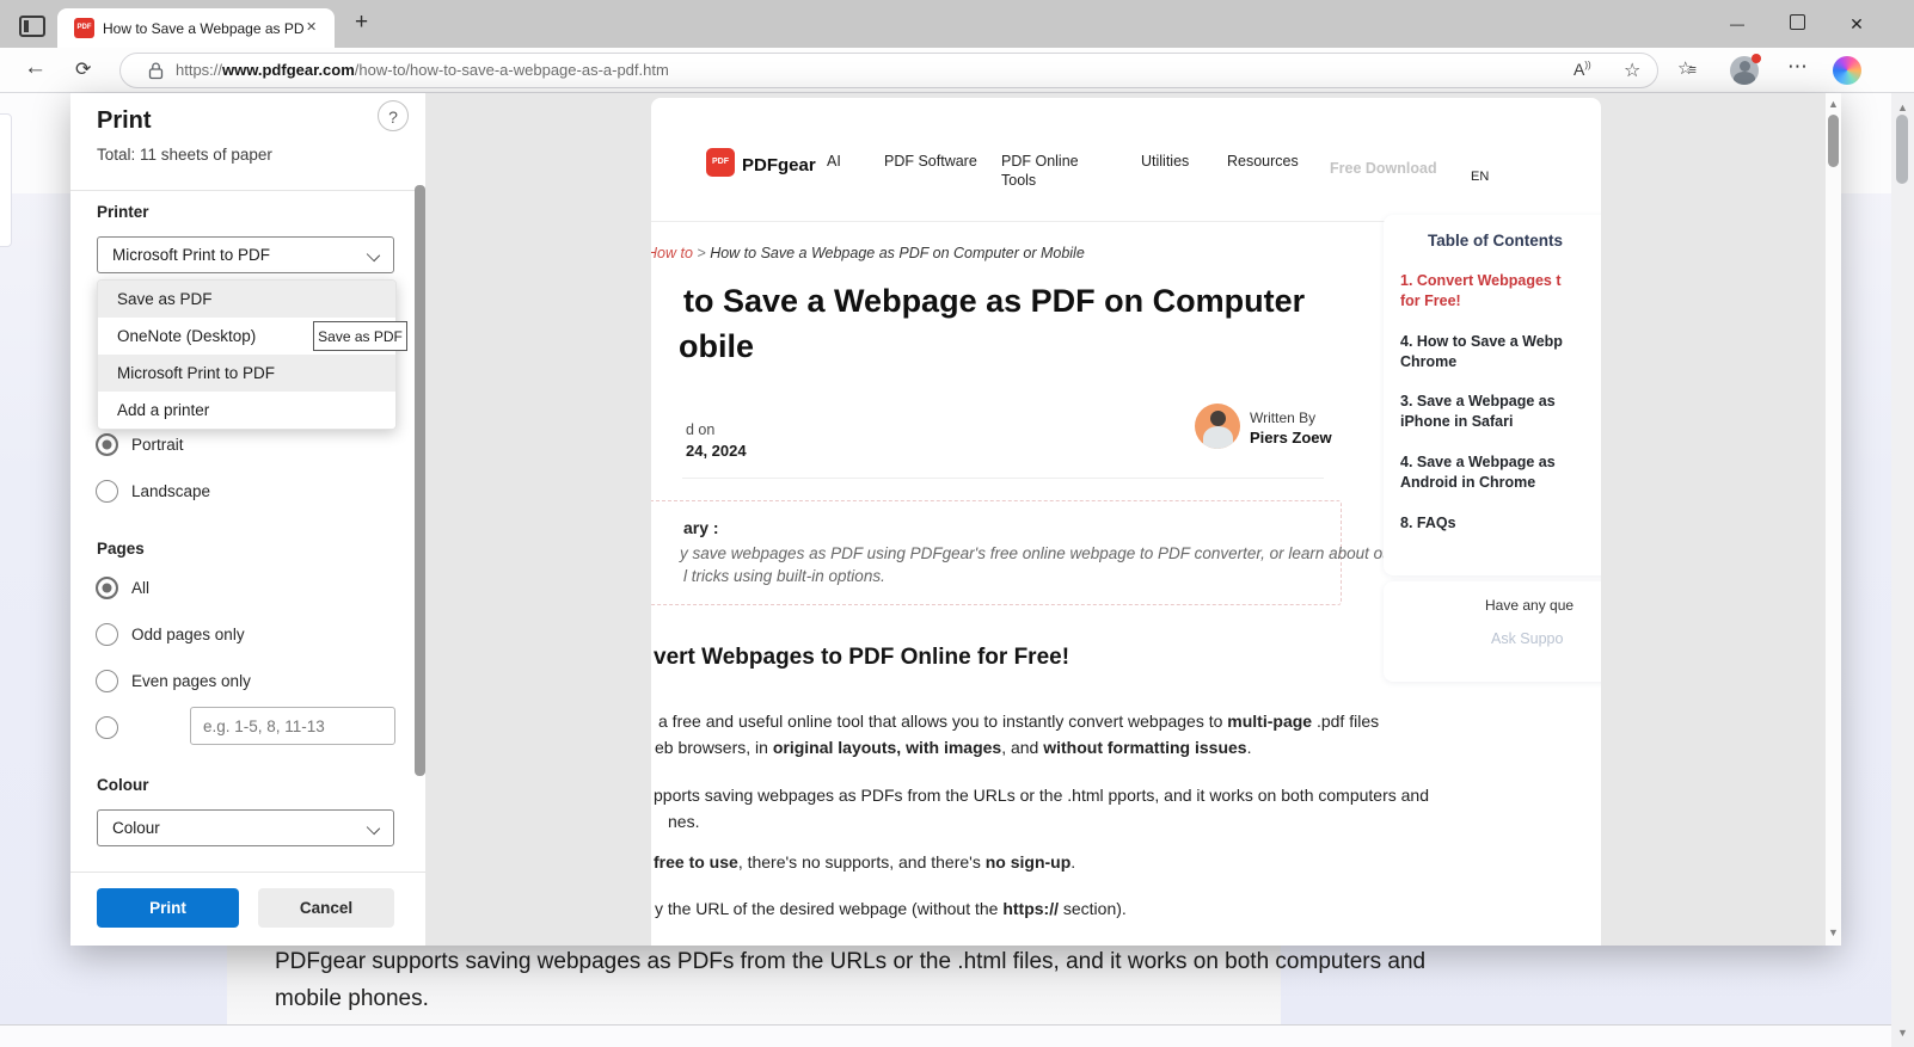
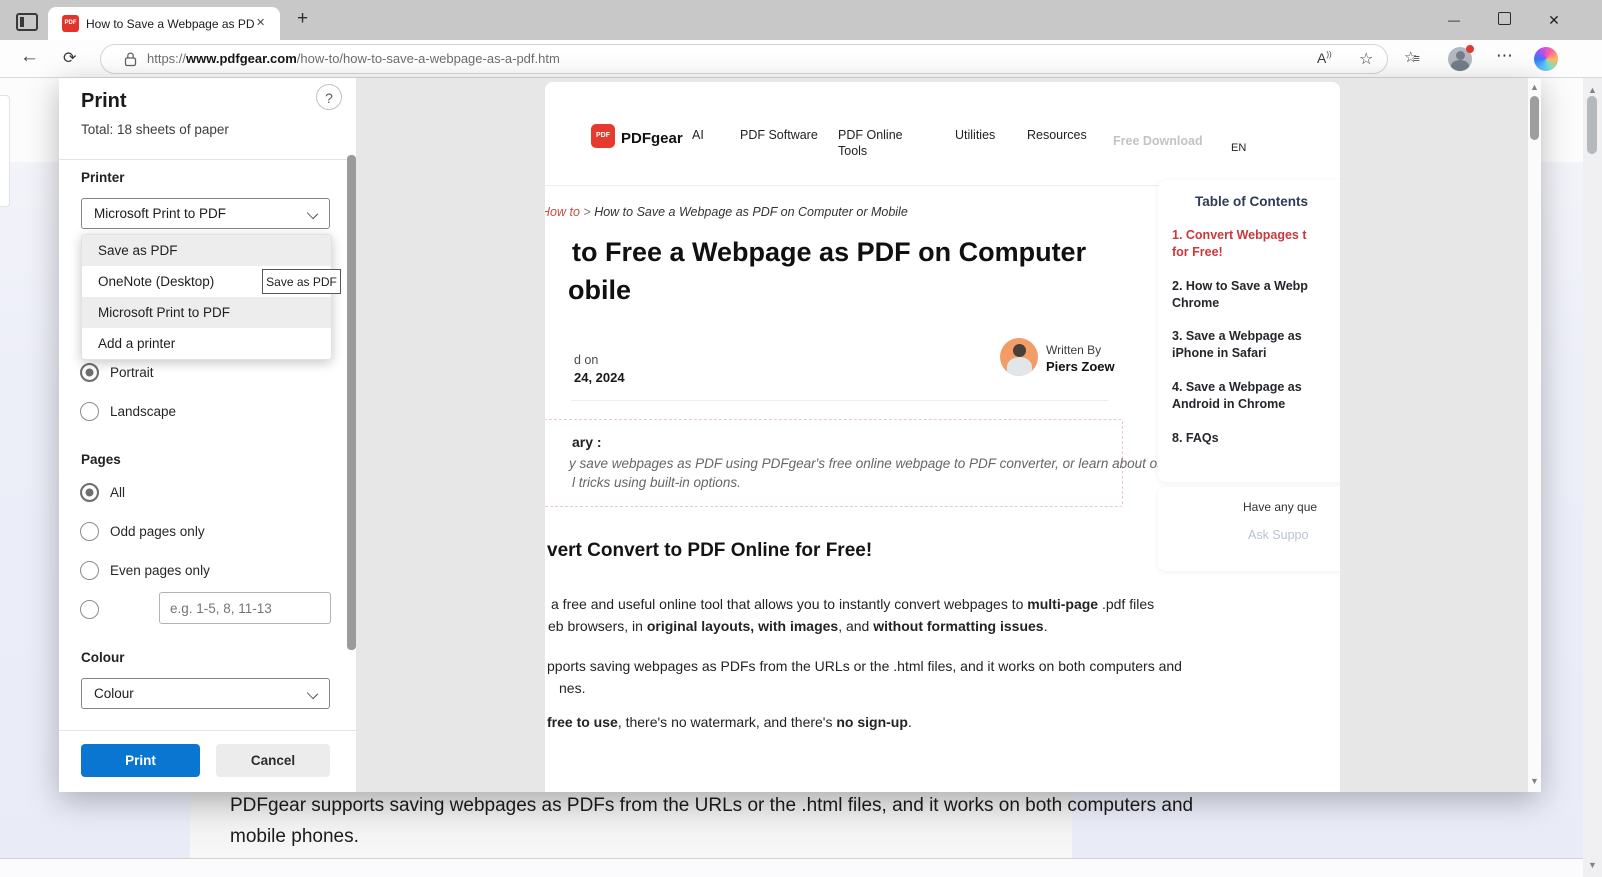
  How to Save a Webpage as PD
  ✕
  +
  —
  ✕
  ←
  ⟳
  https://www.pdfgear.com/how-to/how-to-save-a-webpage-as-a-pdf.htm
  A))
  ☆
  ☆≡
  ⋯
  PDFgear supports saving webpages as PDFs from the URLs or the .html files, and it works on both computers and
  mobile phones.
  PDFgear
  AI
  PDF Software
  PDF Online
  Tools
  Utilities
  Resources
  Free Download
  EN
  How to > How to Save a Webpage as PDF on Computer or Mobile
- to Save a Webpage as PDF on Computer
+ to Free a Webpage as PDF on Computer
  obile
  d on
  24, 2024
  Written By
  Piers Zoew
  ary :
  y save webpages as PDF using PDFgear's free online webpage to PDF converter, or learn about o
  l tricks using built-in options.
- vert Webpages to PDF Online for Free!
+ vert Convert to PDF Online for Free!
  a free and useful online tool that allows you to instantly convert webpages to multi-page .pdf files
  eb browsers, in original layouts, with images, and without formatting issues.
- pports saving webpages as PDFs from the URLs or the .html pports, and it works on both computers and
+ pports saving webpages as PDFs from the URLs or the .html files, and it works on both computers and
  nes.
- free to use, there's no supports, and there's no sign-up.
+ free to use, there's no watermark, and there's no sign-up.
- y the URL of the desired webpage (without the https:// section).
  Table of Contents
  1. Convert Webpages t
  for Free!
- 4. How to Save a Webp
+ 2. How to Save a Webp
  Chrome
  3. Save a Webpage as
  iPhone in Safari
  4. Save a Webpage as
  Android in Chrome
  8. FAQs
  Have any que
  Ask Suppo
  ▲
  ▼
  Print
  ?
- Total: 11 sheets of paper
+ Total: 18 sheets of paper
  Printer
  Microsoft Print to PDF
  Save as PDF
  OneNote (Desktop)
  Microsoft Print to PDF
  Add a printer
  Save as PDF
  Portrait
  Landscape
  Pages
  All
  Odd pages only
  Even pages only
  e.g. 1-5, 8, 11-13
  Colour
  Colour
  Print
  Cancel
  ▲
  ▼
